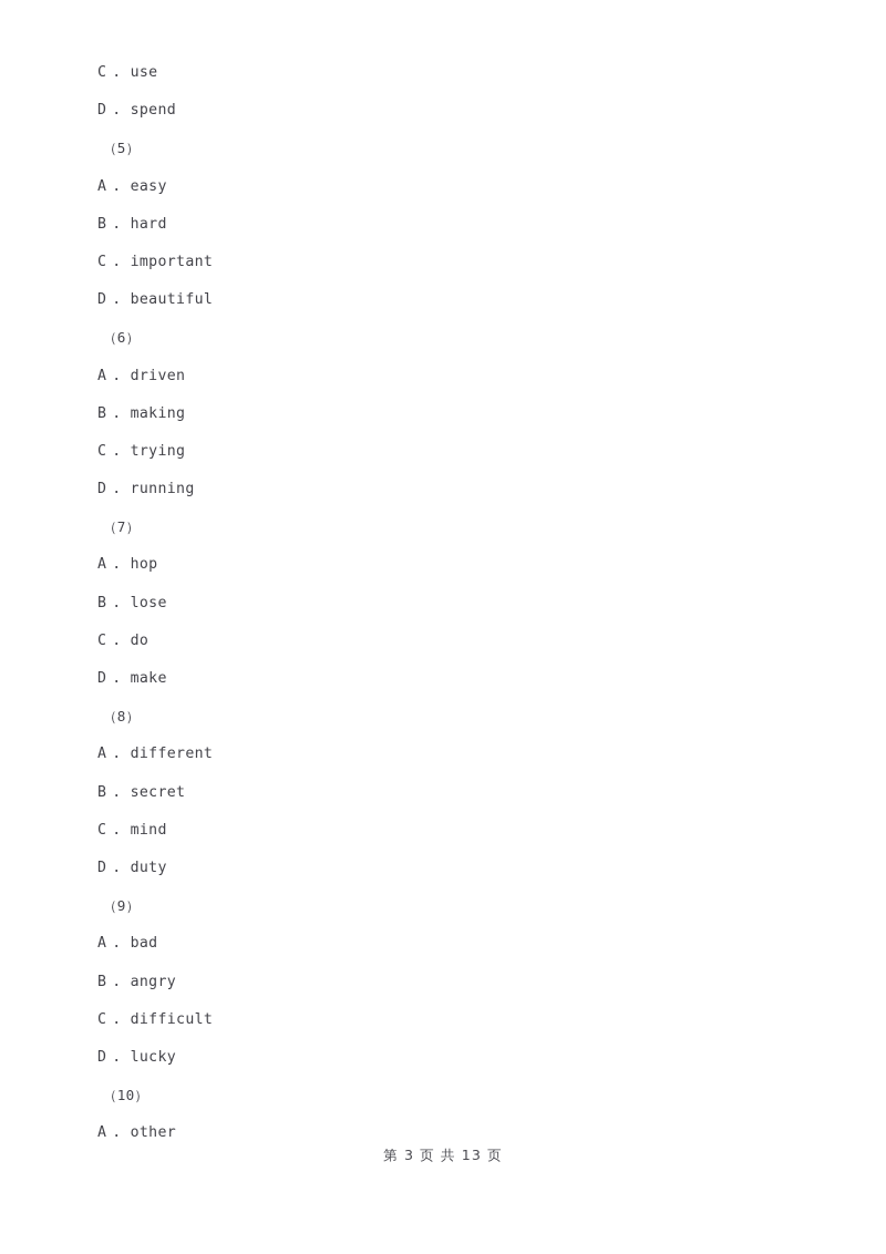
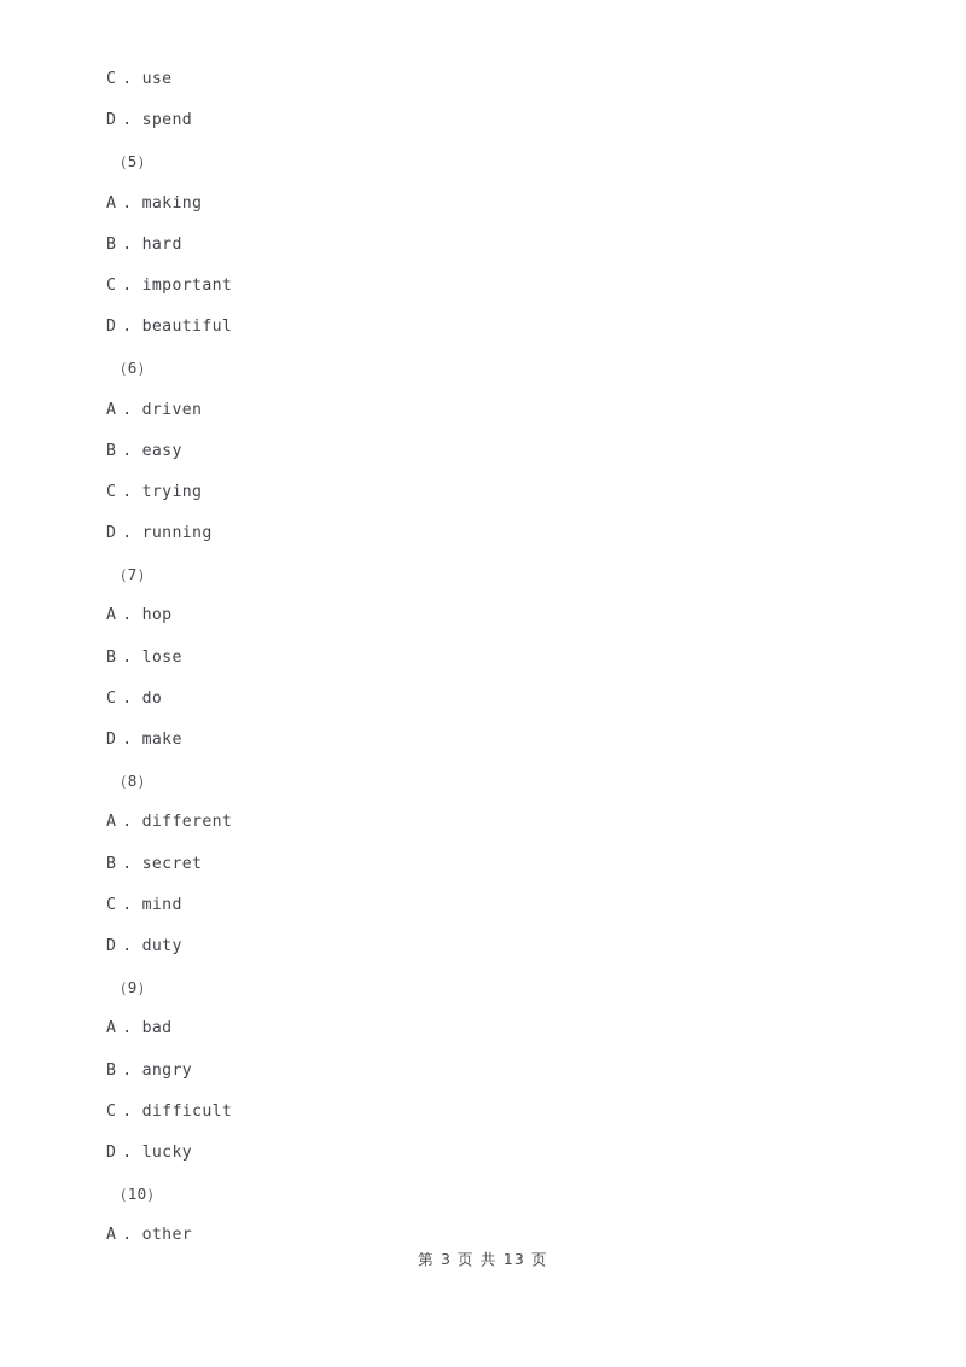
  C . use
  D . spend
  （5）
- A . easy
+ A . making
  B . hard
  C . important
  D . beautiful
  （6）
  A . driven
- B . making
+ B . easy
  C . trying
  D . running
  （7）
  A . hop
  B . lose
  C . do
  D . make
  （8）
  A . different
  B . secret
  C . mind
  D . duty
  （9）
  A . bad
  B . angry
  C . difficult
  D . lucky
  （10）
  A . other
  第 3 页 共 13 页
